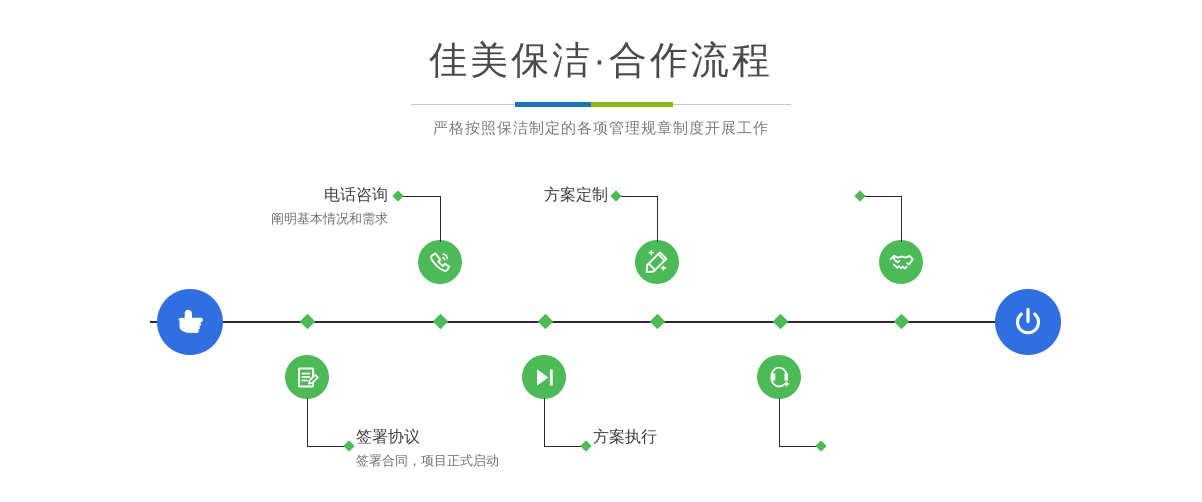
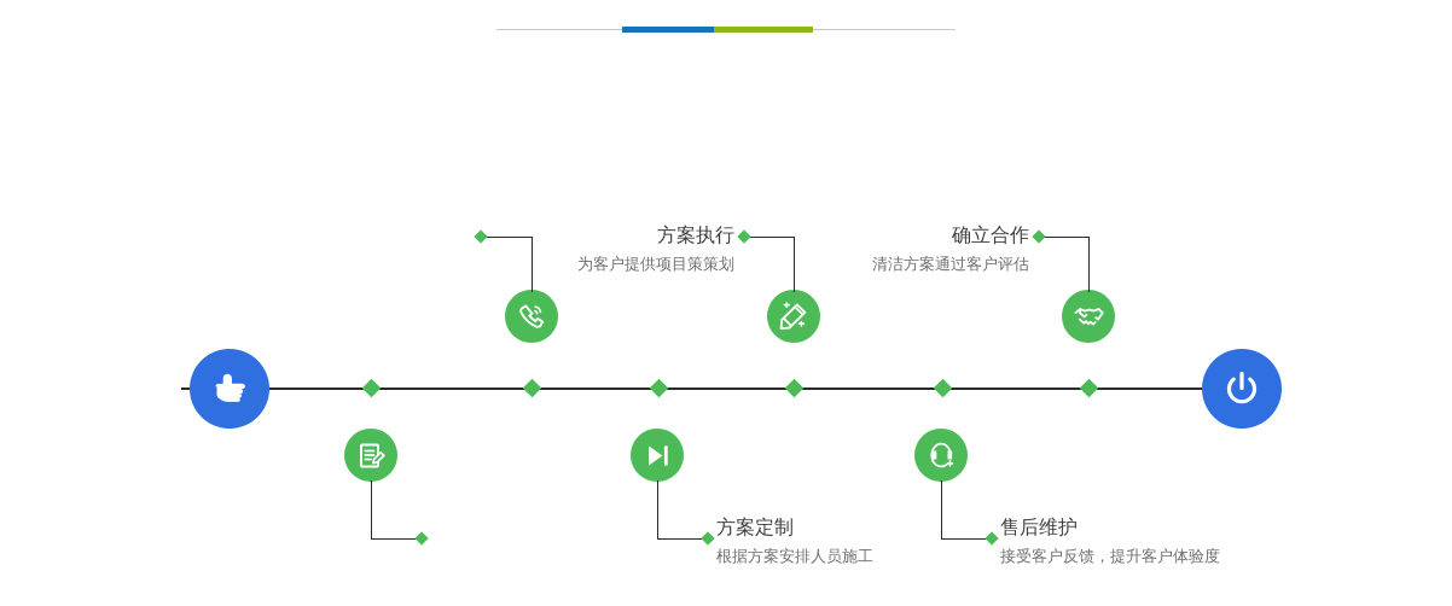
- 佳美保洁·合作流程
- 严格按照保洁制定的各项管理规章制度开展工作
- 电话咨询
- 阐明基本情况和需求
- 签署协议
- 签署合同，项目正式启动
- 方案定制
+ 方案执行
+ 为客户提供项目策策划
- 方案执行
+ 方案定制
+ 根据方案安排人员施工
+ 确立合作
+ 清洁方案通过客户评估
+ 售后维护
+ 接受客户反馈，提升客户体验度
